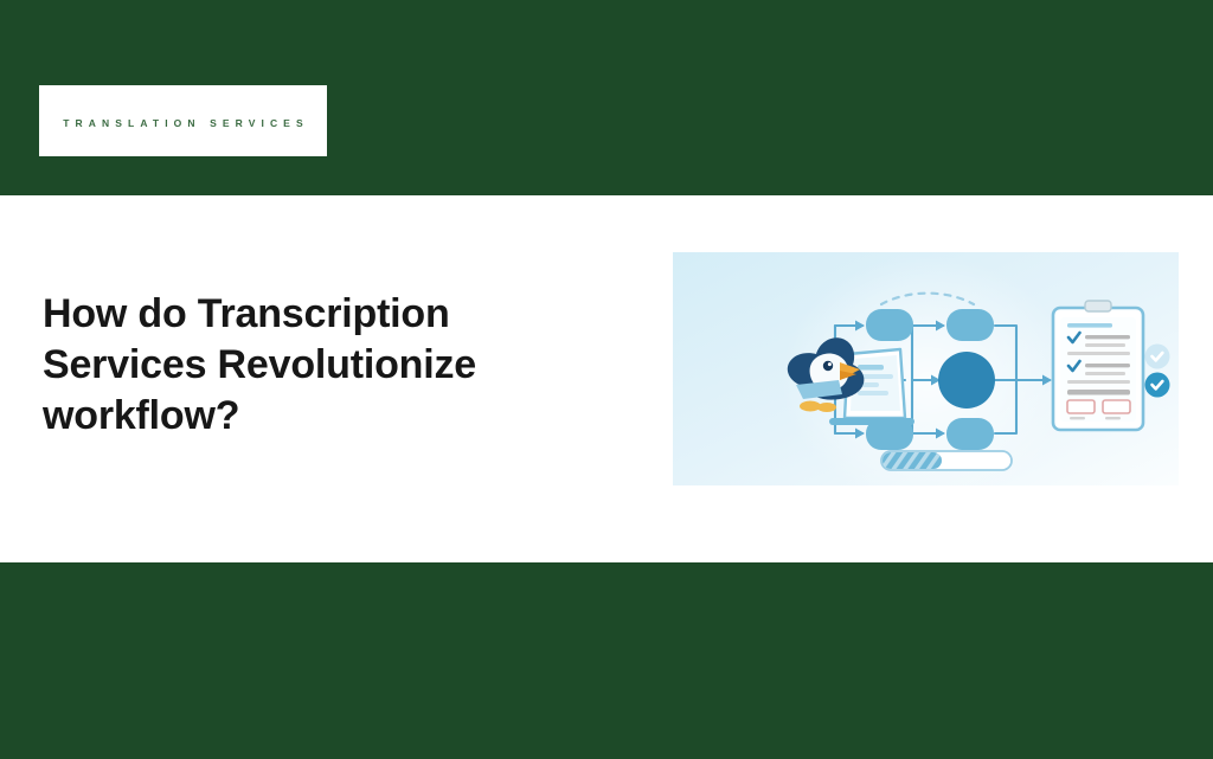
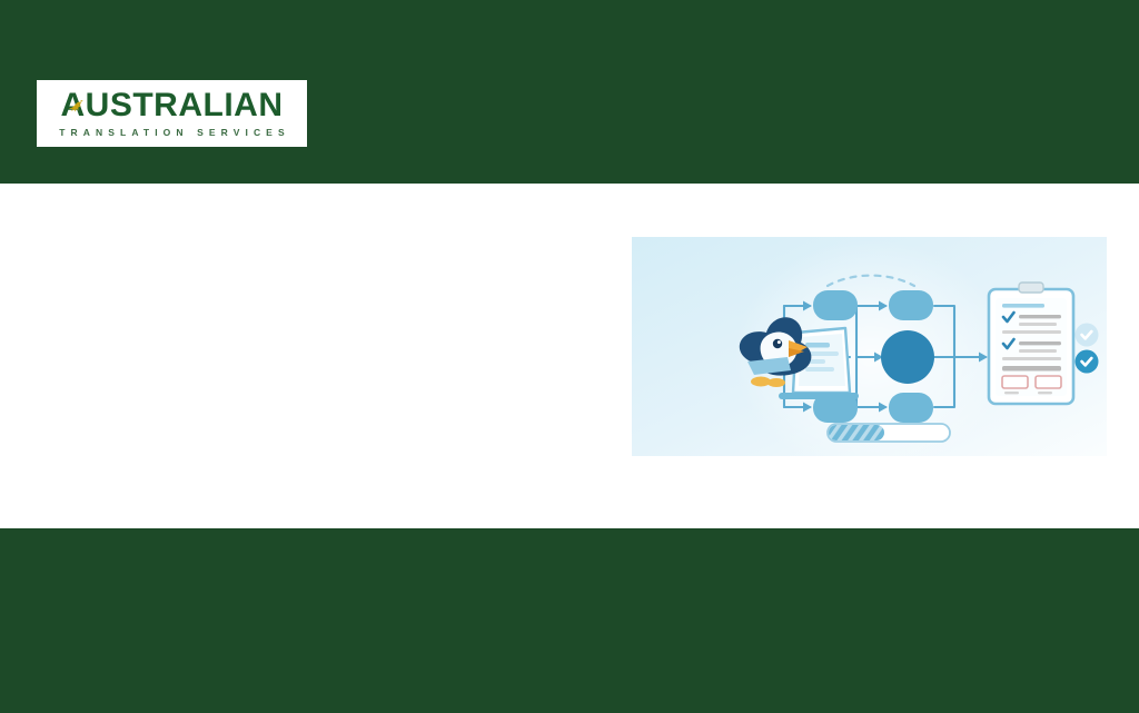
+ AUSTRALIAN
  TRANSLATION SERVICES
- How do Transcription Services Revolutionize workflow?
